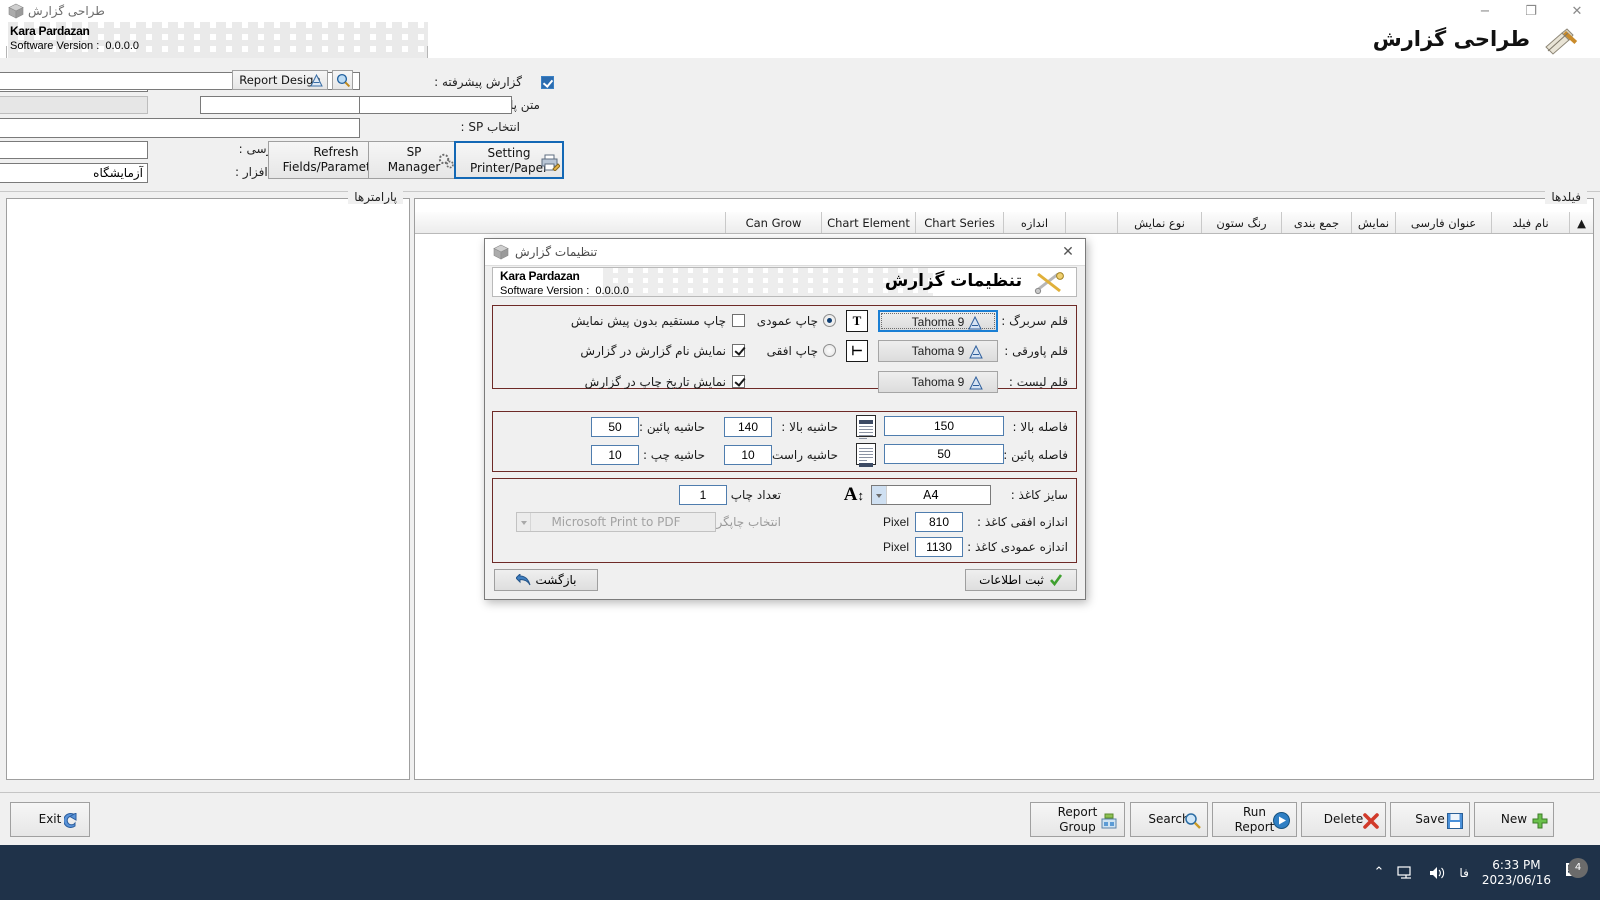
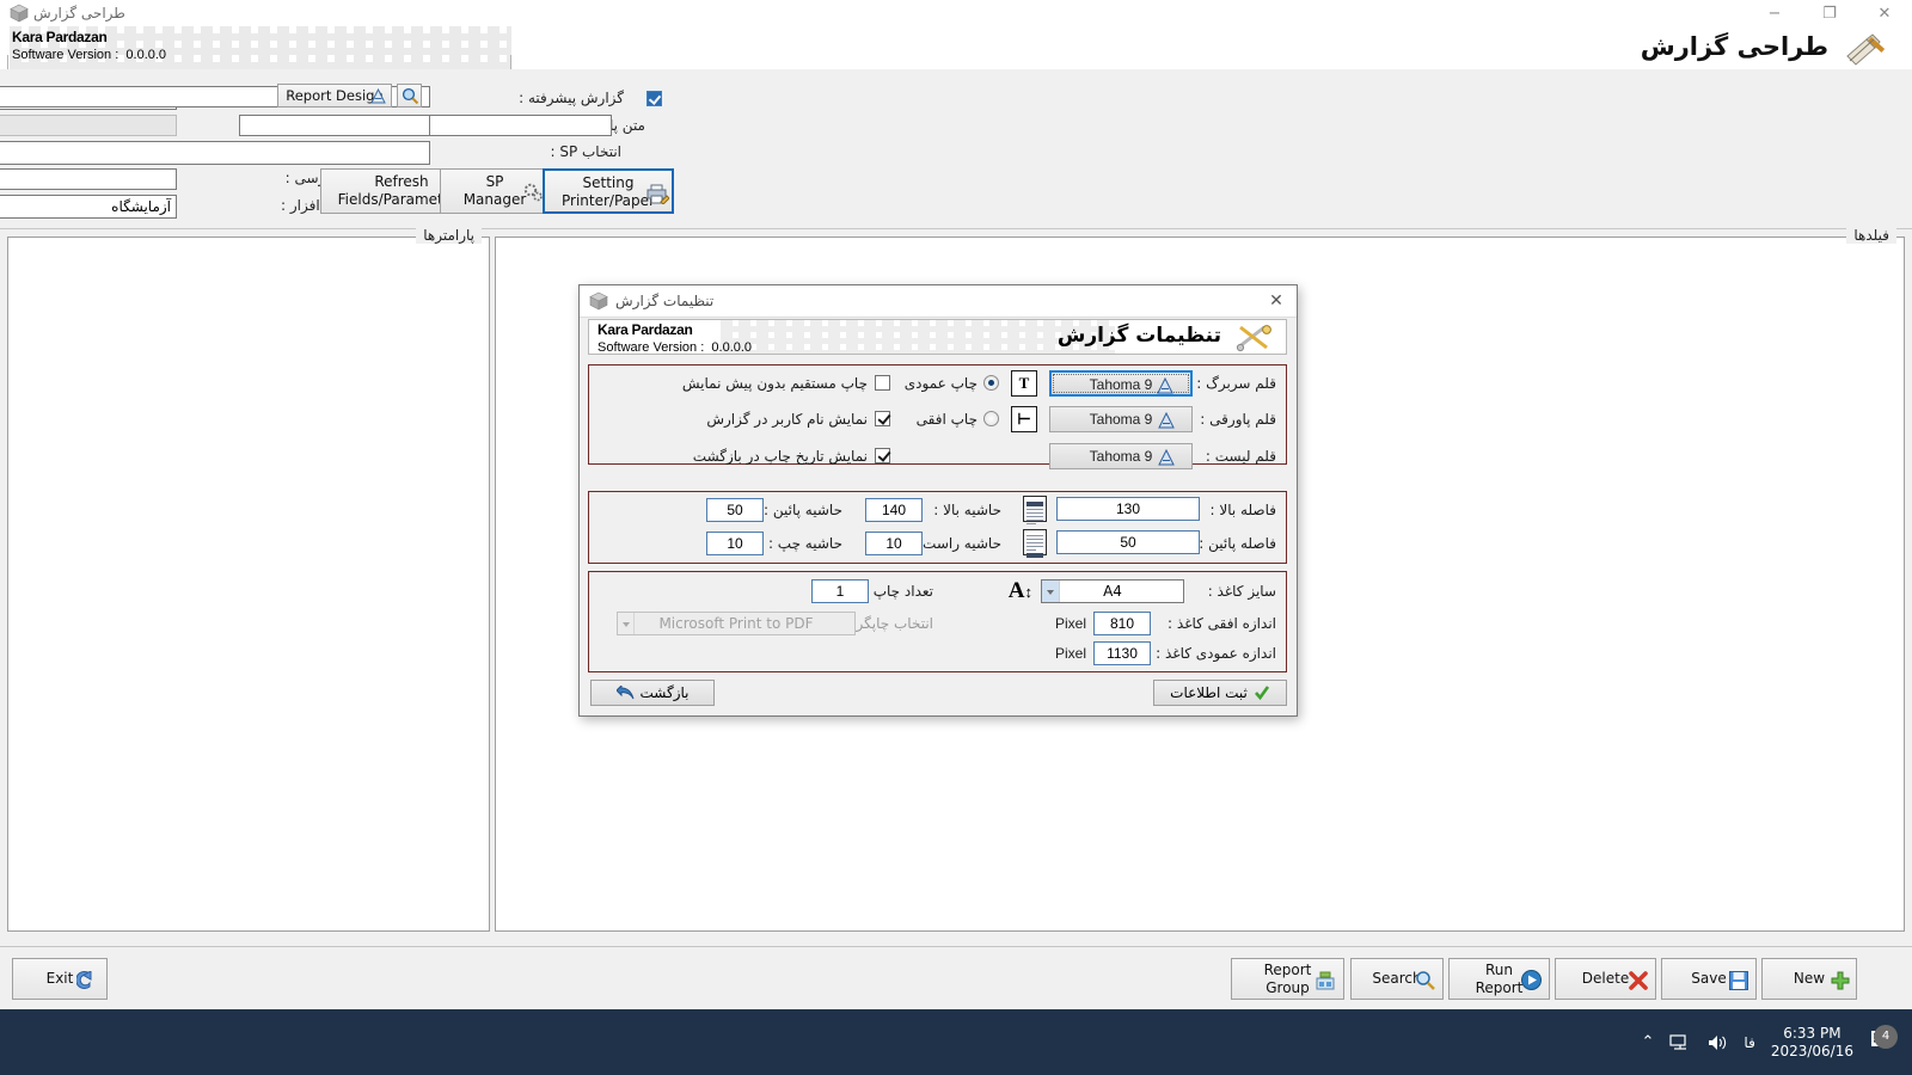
  طراحی گزارش
  −
  ❐
  ✕
  Kara Pardazan
  Software Version : 0.0.0.0
  طراحی گزارش
  آزمایشگاه
  گزارش پیشرفته :
  انتخاب SP :
  Report Desig
  Refresh
  Fields/Parame
  SP
  Manager
  Setting
  Printer/Pape
  پارامترها
  فیلدها
- ▲
- نام فیلد
- عنوان فارسی
- نمایش
- جمع بندی
- رنگ ستون
- نوع نمایش
- اندازه
- Chart Series
- Chart Element
- Can Grow
  Exit
  Report
  Group
  Searc
  Run
  Report
  Delete
  Save
  New
  تنظیمات گزارش
  ✕
  Kara Pardazan
  Software Version : 0.0.0.0
  تنظیمات گزارش
  قلم سربرگ :
  Tahoma 9
  قلم پاورقی :
  Tahoma 9
  قلم لیست :
  Tahoma 9
  T
  چاپ عمودی
  ⊢
  چاپ افقی
  چاپ مستقیم بدون پیش نمایش
- نمایش نام گزارش در گزارش
+ نمایش نام کاربر در گزارش
- نمایش تاریخ چاپ در گزارش
+ نمایش تاریخ چاپ در بازگشت
  فاصله بالا :
- 150
+ 130
  فاصله پائین :
  50
  حاشیه بالا :
  140
  حاشیه راست
  10
  حاشیه پائین :
  50
  حاشیه چپ :
  10
  سایز کاغذ :
  A4
  A↕
  اندازه افقی کاغذ :
  810
  Pixel
  اندازه عمودی کاغذ :
  1130
  Pixel
  تعداد چاپ
  1
  انتخاب چاپگر
  Microsoft Print to PDF
  ثبت اطلاعات
  بازگشت
  ⌃
  فا
  6:33 PM
  2023/06/16
  4
